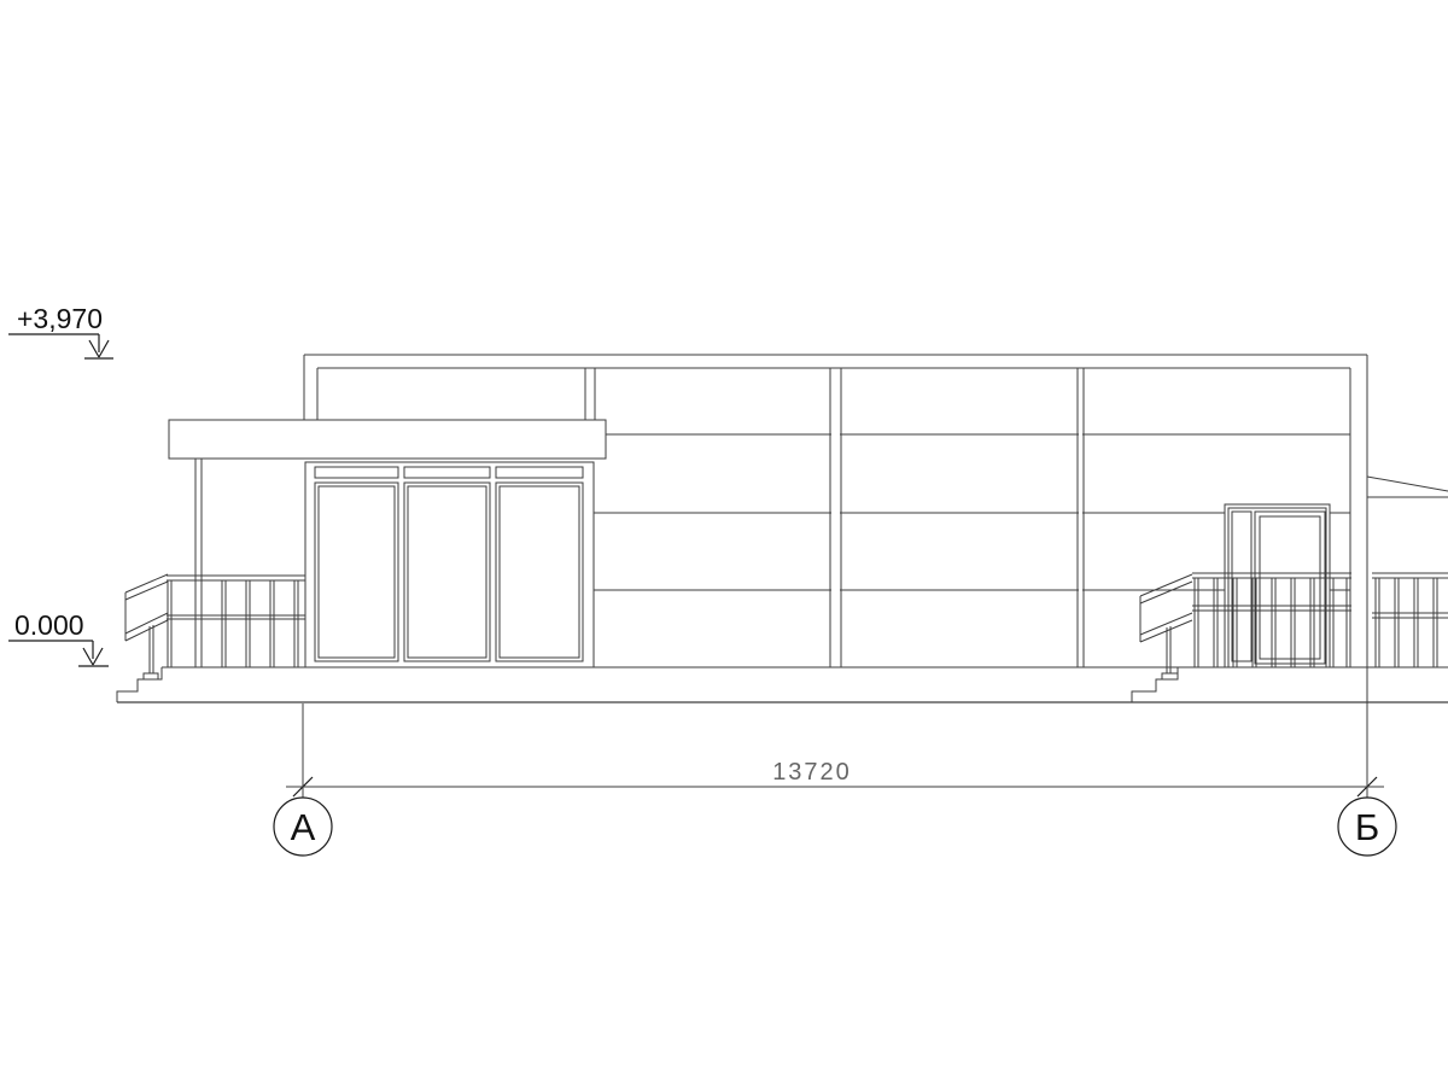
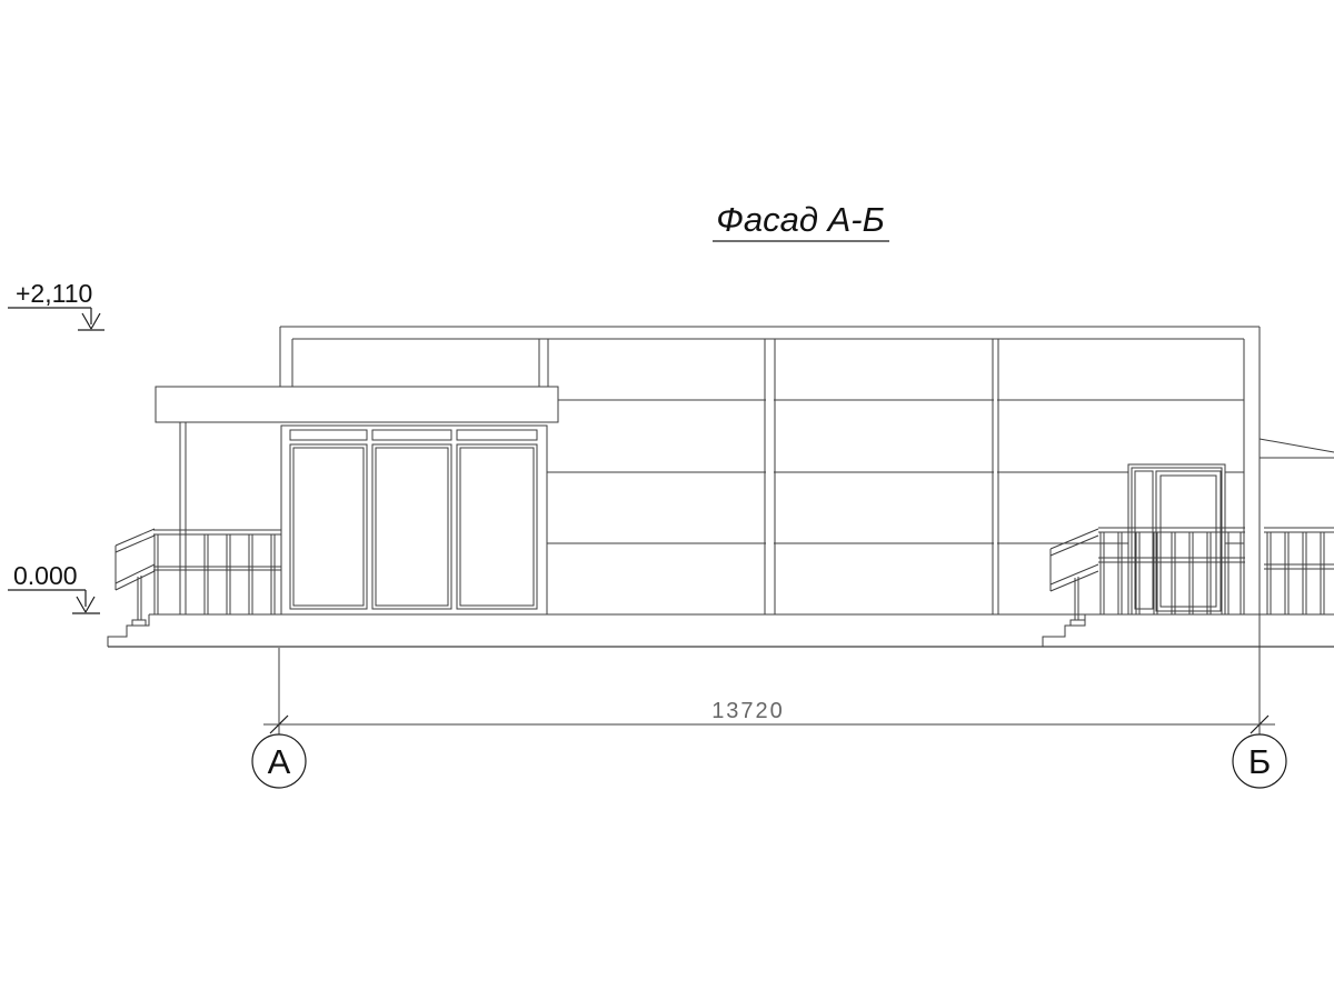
- +3,970
+ +2,110
  0.000
+ Фасад А-Б
  13720
  А
  Б
